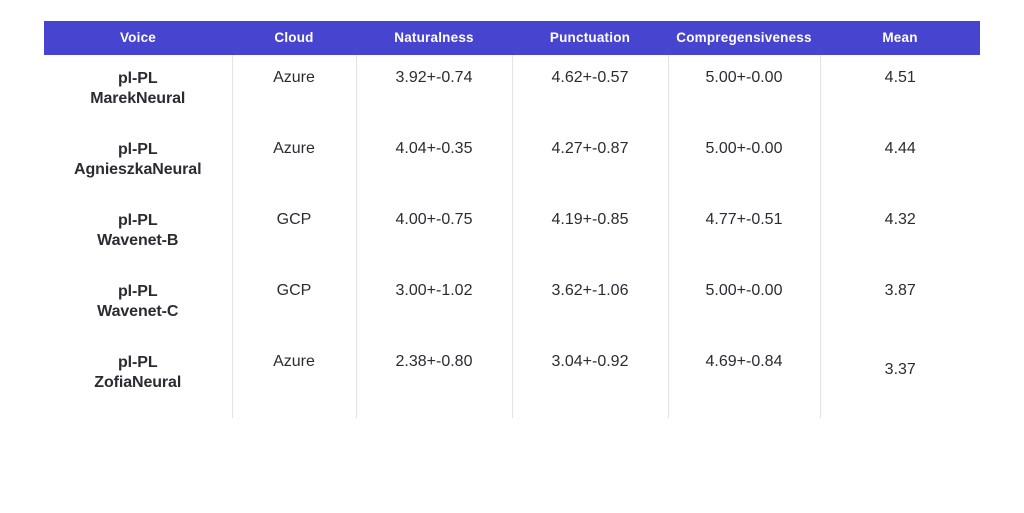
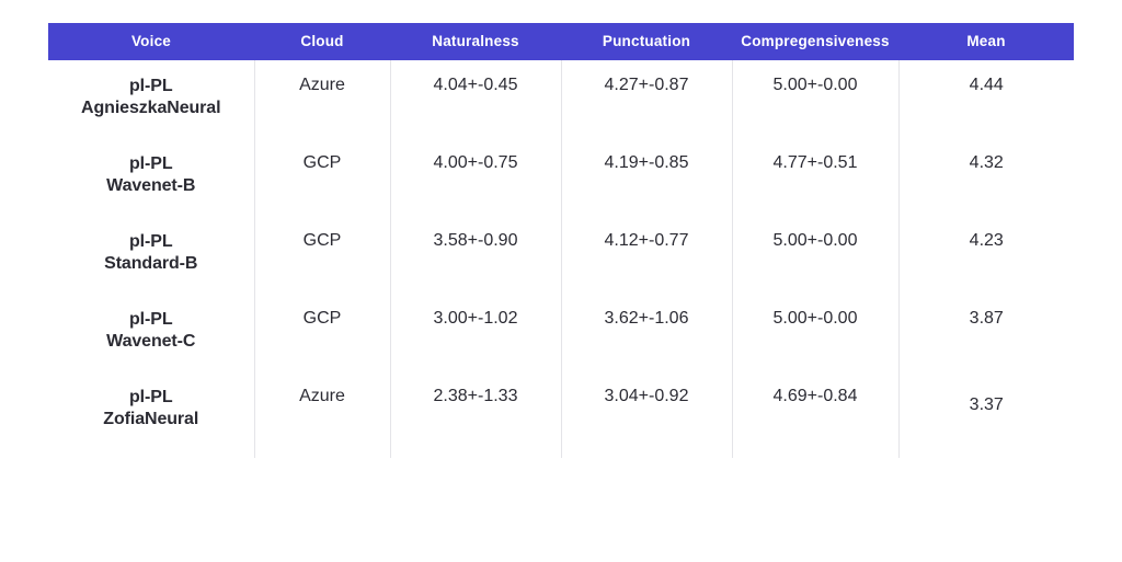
  Voice	Cloud	Naturalness	Punctuation	Compregensiveness	Mean
- pl-PL MarekNeural	Azure	3.92+-0.74	4.62+-0.57	5.00+-0.00	4.51
- pl-PL AgnieszkaNeural	Azure	4.04+-0.35	4.27+-0.87	5.00+-0.00	4.44
+ pl-PL AgnieszkaNeural	Azure	4.04+-0.45	4.27+-0.87	5.00+-0.00	4.44
  pl-PL Wavenet-B	GCP	4.00+-0.75	4.19+-0.85	4.77+-0.51	4.32
+ pl-PL Standard-B	GCP	3.58+-0.90	4.12+-0.77	5.00+-0.00	4.23
  pl-PL Wavenet-C	GCP	3.00+-1.02	3.62+-1.06	5.00+-0.00	3.87
- pl-PL ZofiaNeural	Azure	2.38+-0.80	3.04+-0.92	4.69+-0.84	3.37
+ pl-PL ZofiaNeural	Azure	2.38+-1.33	3.04+-0.92	4.69+-0.84	3.37
